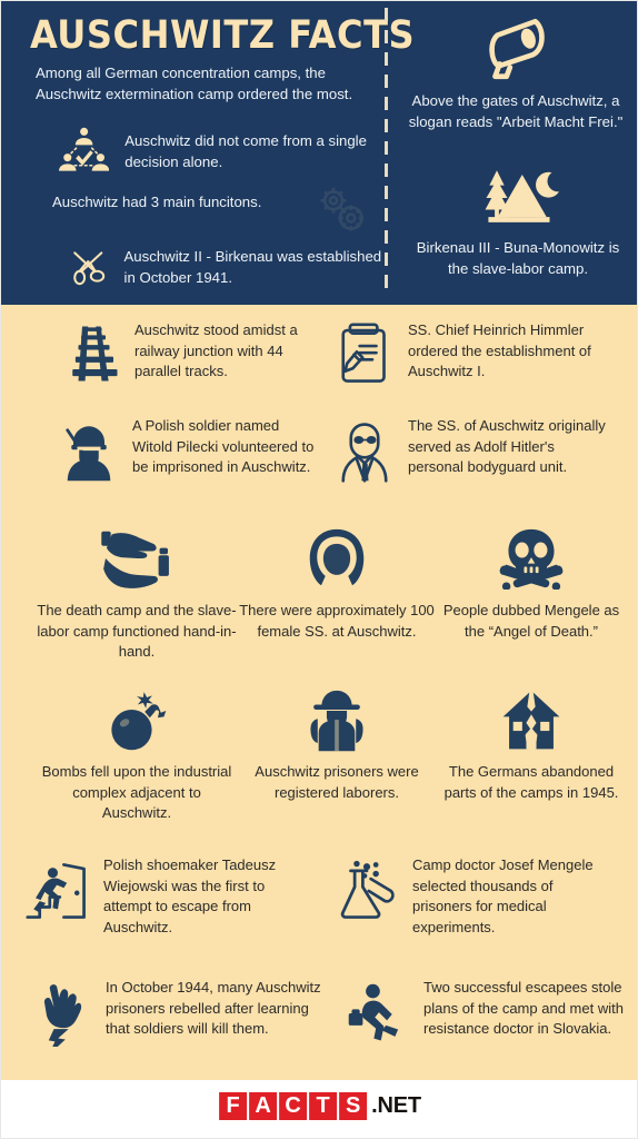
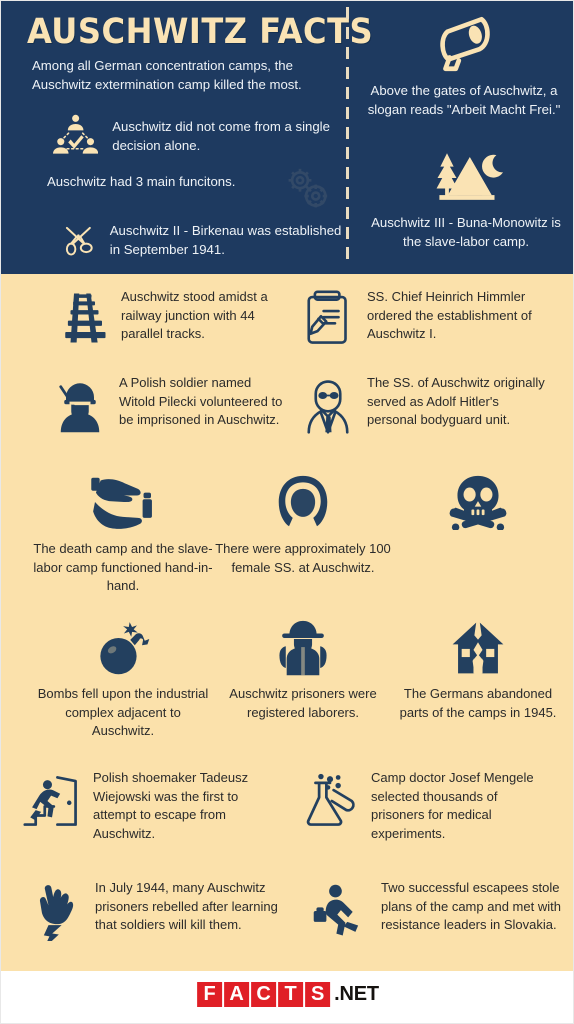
  AUSCHWITZ FACTS
- Among all German concentration camps, the Auschwitz extermination camp ordered the most.
+ Among all German concentration camps, the Auschwitz extermination camp killed the most.
  Auschwitz did not come from a single decision alone.
  Auschwitz had 3 main funcitons.
- Auschwitz II - Birkenau was established in October 1941.
+ Auschwitz II - Birkenau was established in September 1941.
  Above the gates of Auschwitz, a slogan reads "Arbeit Macht Frei."
- Birkenau III - Buna-Monowitz is the slave-labor camp.
+ Auschwitz III - Buna-Monowitz is the slave-labor camp.
  Auschwitz stood amidst a railway junction with 44 parallel tracks.
  SS. Chief Heinrich Himmler ordered the establishment of Auschwitz I.
  A Polish soldier named Witold Pilecki volunteered to be imprisoned in Auschwitz.
  The SS. of Auschwitz originally served as Adolf Hitler's personal bodyguard unit.
  The death camp and the slave-labor camp functioned hand-in-hand.
  There were approximately 100 female SS. at Auschwitz.
- People dubbed Mengele as the “Angel of Death.”
  Bombs fell upon the industrial complex adjacent to Auschwitz.
  Auschwitz prisoners were registered laborers.
  The Germans abandoned parts of the camps in 1945.
  Polish shoemaker Tadeusz Wiejowski was the first to attempt to escape from Auschwitz.
  Camp doctor Josef Mengele selected thousands of prisoners for medical experiments.
- In October 1944, many Auschwitz prisoners rebelled after learning that soldiers will kill them.
+ In July 1944, many Auschwitz prisoners rebelled after learning that soldiers will kill them.
- Two successful escapees stole plans of the camp and met with resistance doctor in Slovakia.
+ Two successful escapees stole plans of the camp and met with resistance leaders in Slovakia.
  F
  A
  C
  T
  S
  .NET
